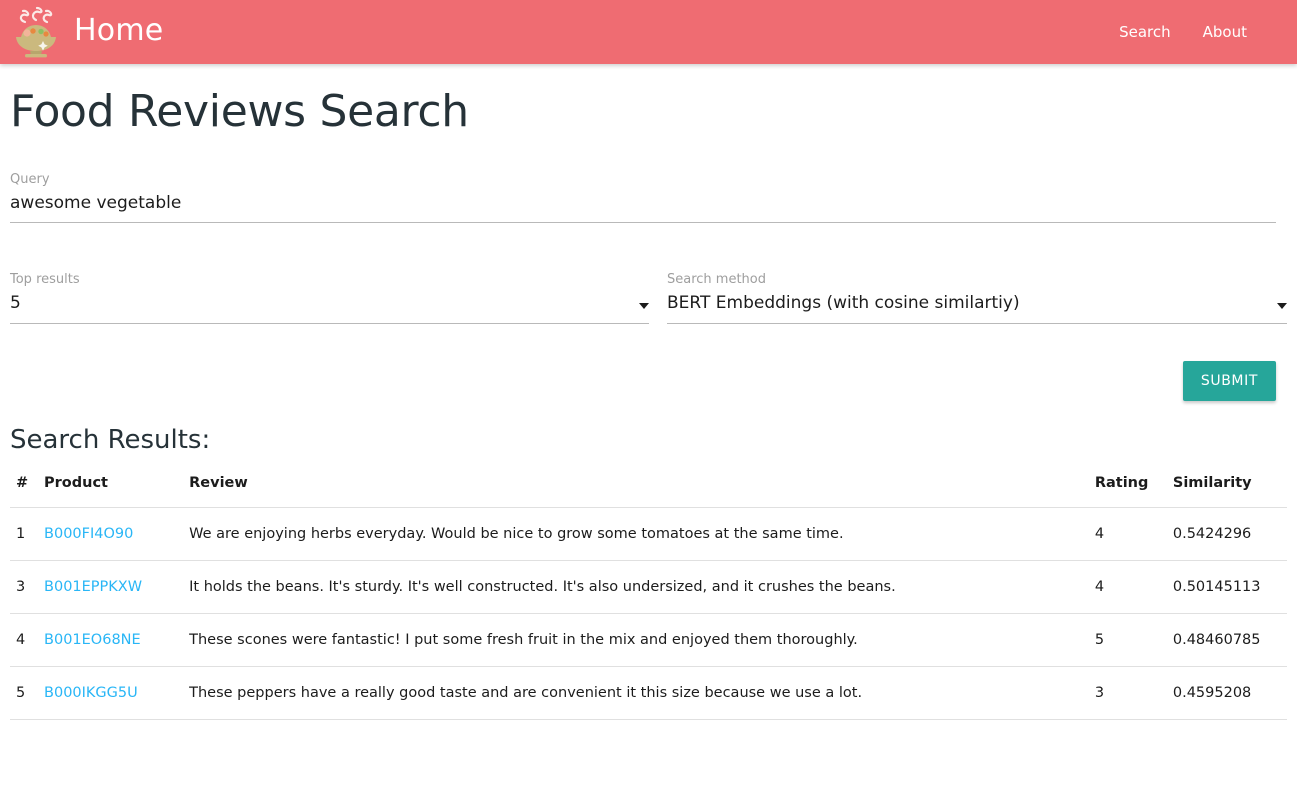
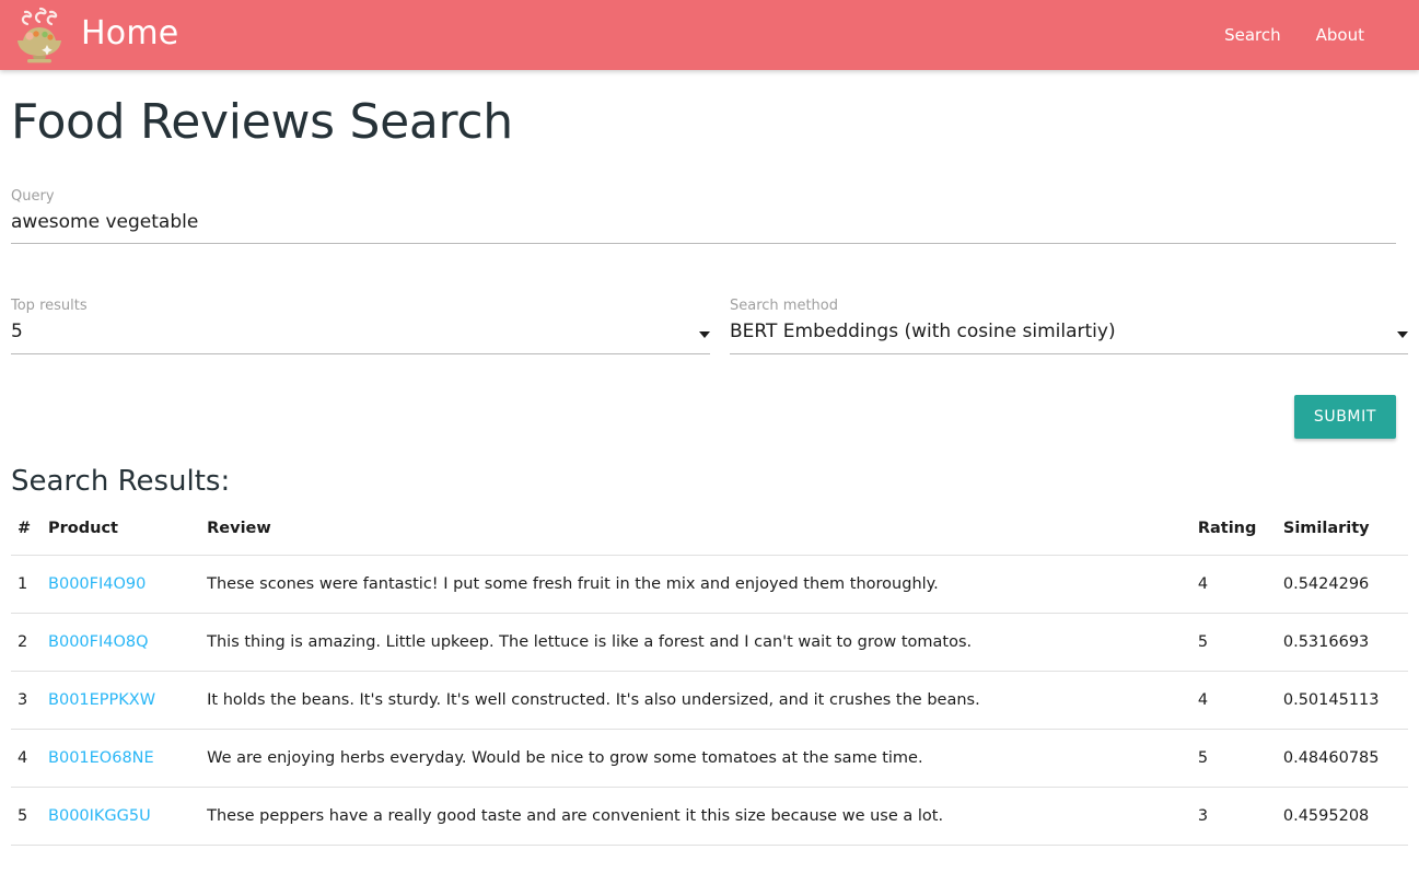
  Home
  Search
  About
  Food Reviews Search
  Query
  awesome vegetable
  Top results
  5
  Search method
  BERT Embeddings (with cosine similartiy)
  SUBMIT
  Search Results:
  #	Product	Review	Rating	Similarity
- 1	B000FI4O90	We are enjoying herbs everyday. Would be nice to grow some tomatoes at the same time.	4	0.5424296
+ 1	B000FI4O90	These scones were fantastic! I put some fresh fruit in the mix and enjoyed them thoroughly.	4	0.5424296
+ 2	B000FI4O8Q	This thing is amazing. Little upkeep. The lettuce is like a forest and I can't wait to grow tomatos.	5	0.5316693
  3	B001EPPKXW	It holds the beans. It's sturdy. It's well constructed. It's also undersized, and it crushes the beans.	4	0.50145113
- 4	B001EO68NE	These scones were fantastic! I put some fresh fruit in the mix and enjoyed them thoroughly.	5	0.48460785
+ 4	B001EO68NE	We are enjoying herbs everyday. Would be nice to grow some tomatoes at the same time.	5	0.48460785
  5	B000IKGG5U	These peppers have a really good taste and are convenient it this size because we use a lot.	3	0.4595208
